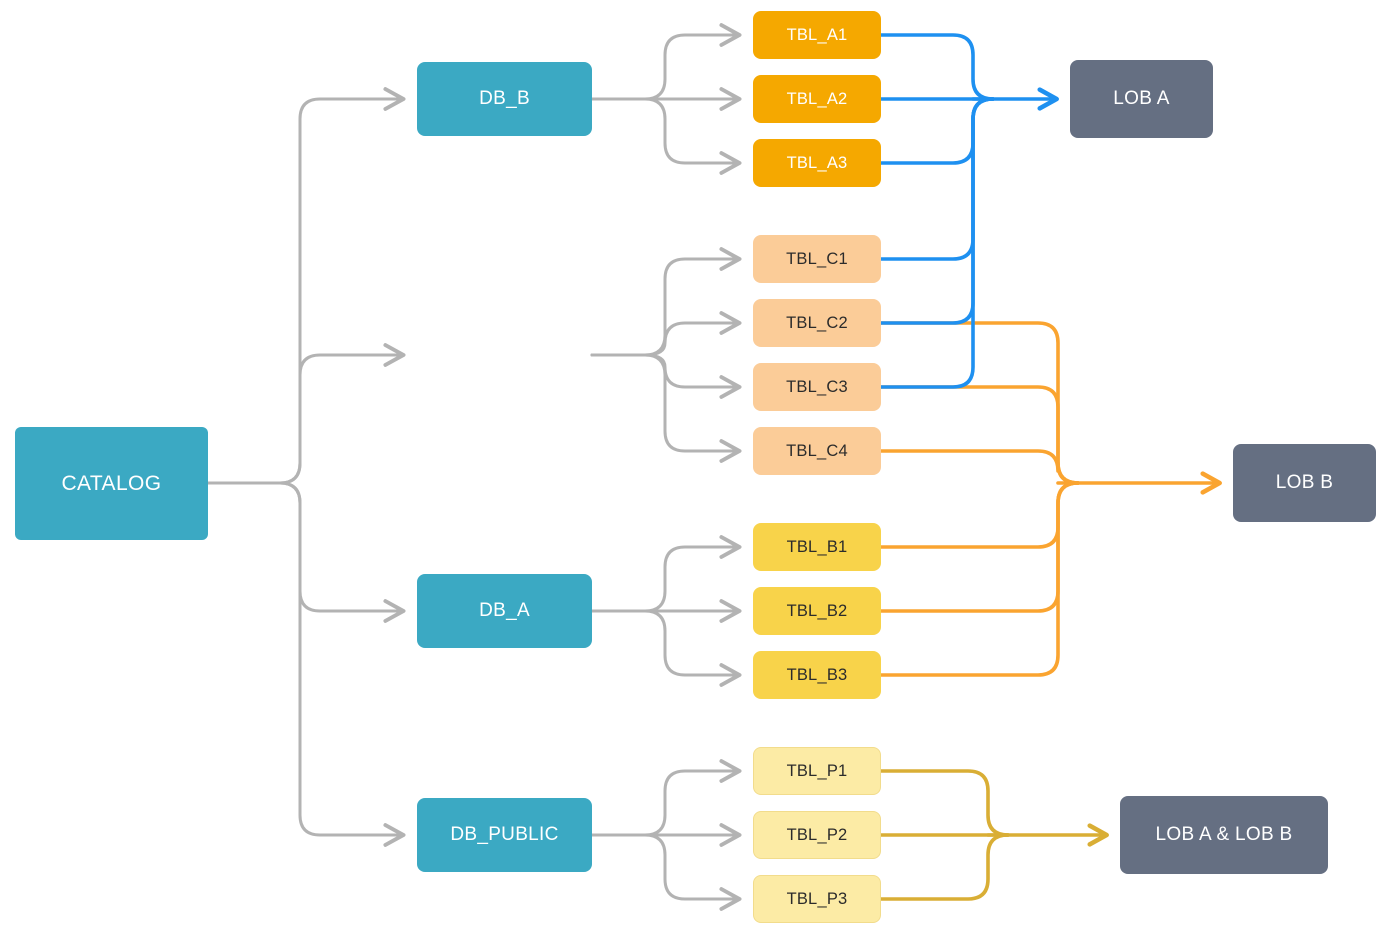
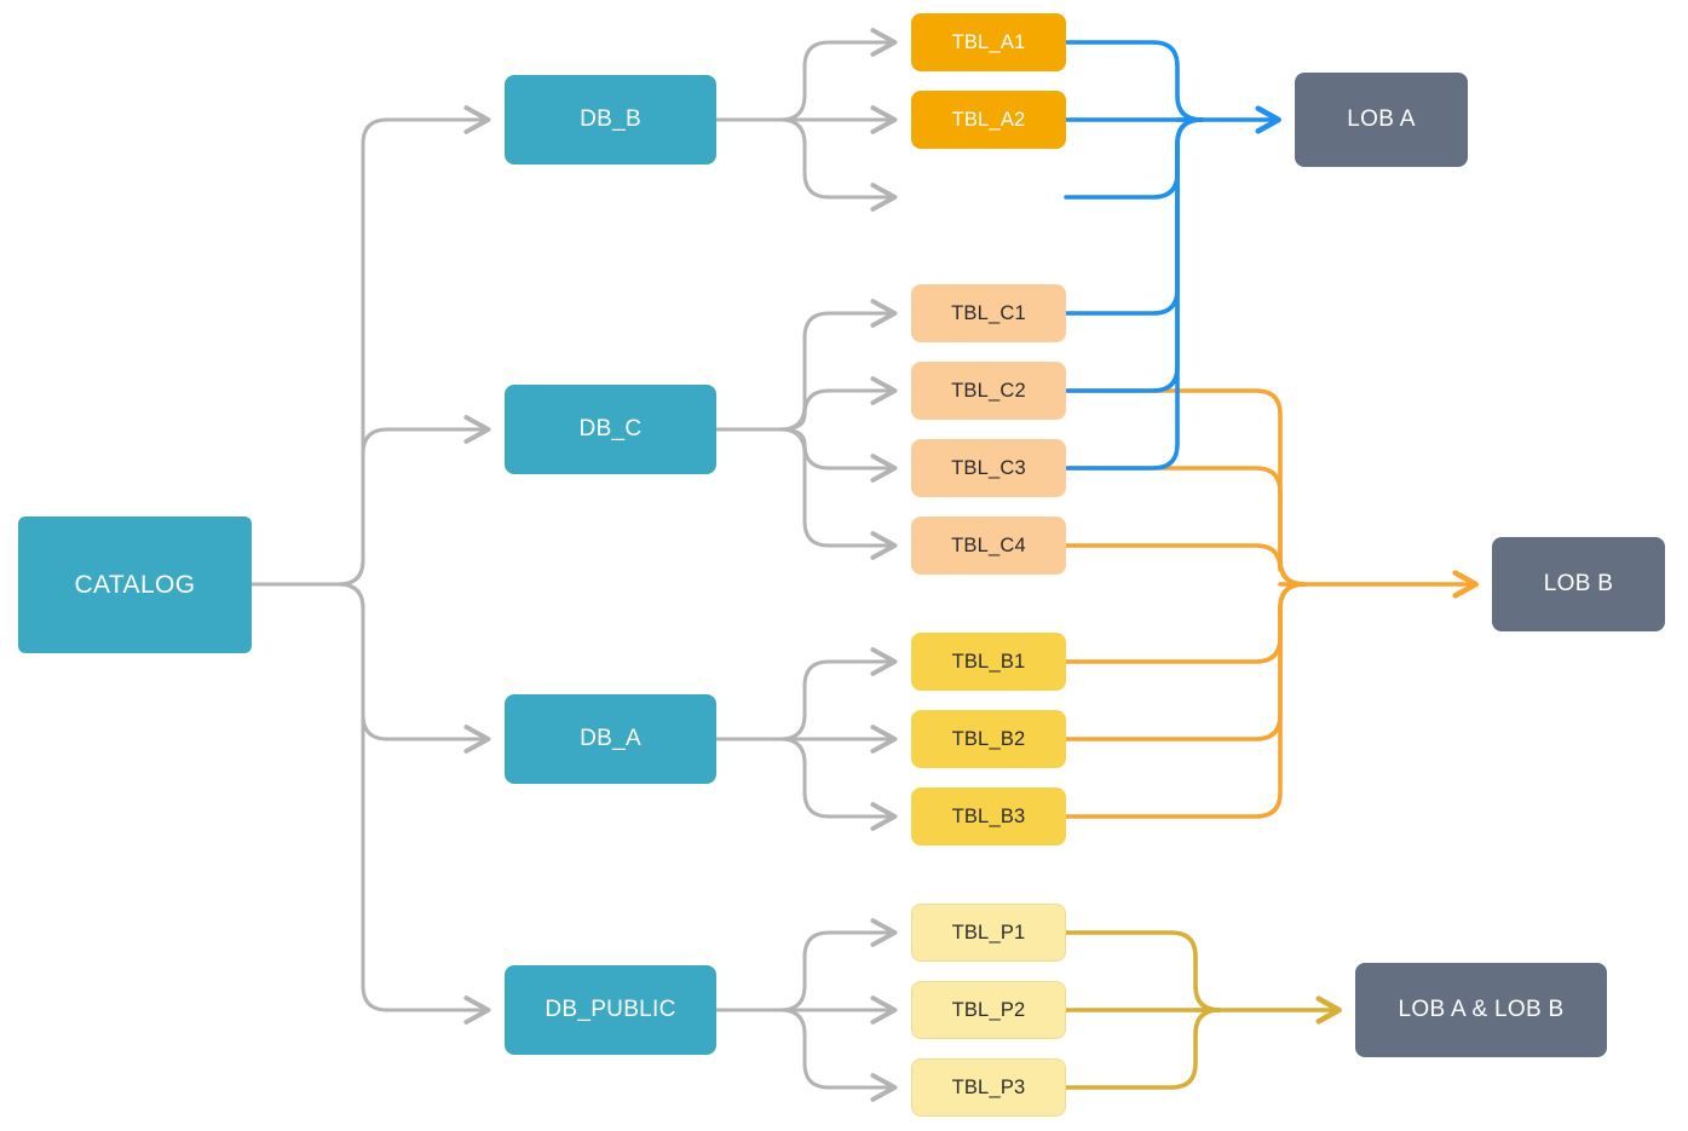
  CATALOG
  DB_B
+ DB_C
  DB_A
  DB_PUBLIC
  TBL_A1
  TBL_A2
- TBL_A3
  TBL_C1
  TBL_C2
  TBL_C3
  TBL_C4
  TBL_B1
  TBL_B2
  TBL_B3
  TBL_P1
  TBL_P2
  TBL_P3
  LOB A
  LOB B
  LOB A & LOB B
